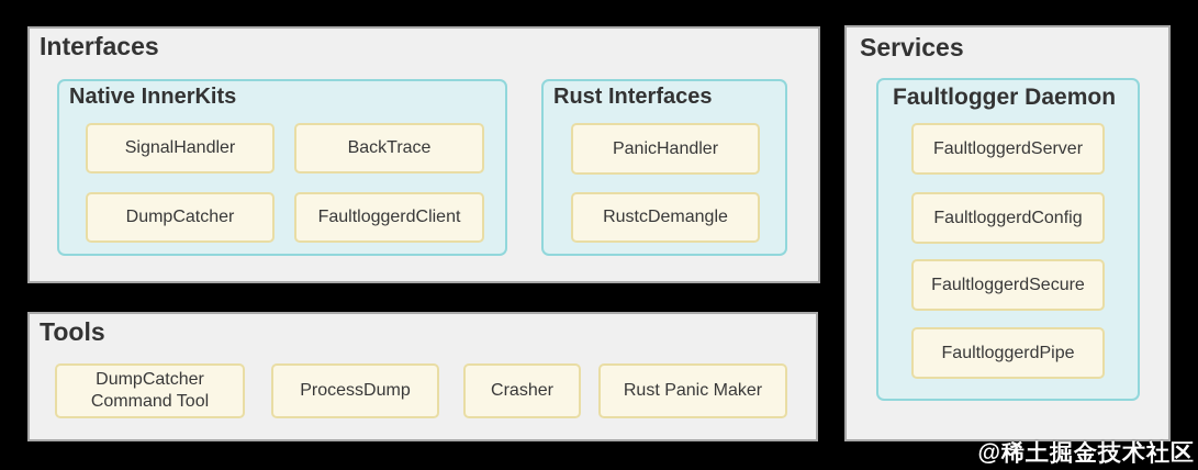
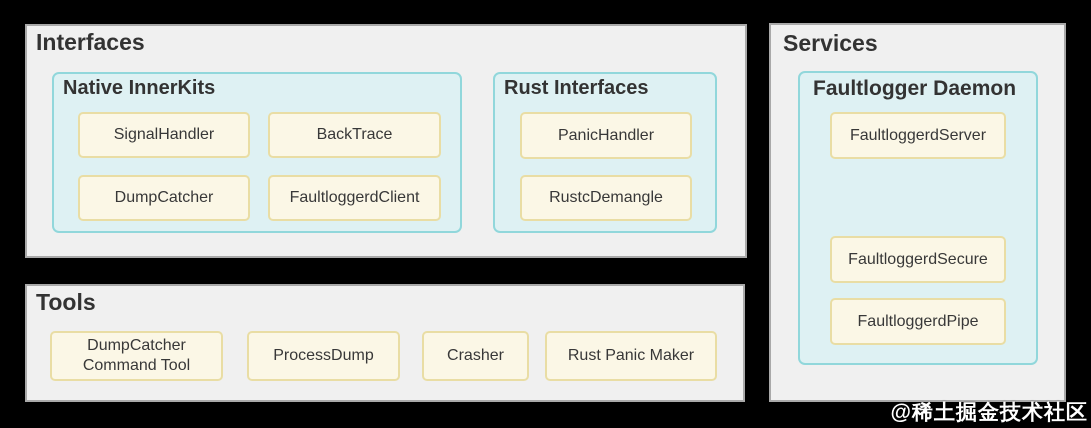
  Interfaces
  Native InnerKits
  SignalHandler
  BackTrace
  DumpCatcher
  FaultloggerdClient
  Rust Interfaces
  PanicHandler
  RustcDemangle
  Tools
  DumpCatcher Command Tool
  ProcessDump
  Crasher
  Rust Panic Maker
  Services
  Faultlogger Daemon
  FaultloggerdServer
- FaultloggerdConfig
  FaultloggerdSecure
  FaultloggerdPipe
  @稀土掘金技术社区
